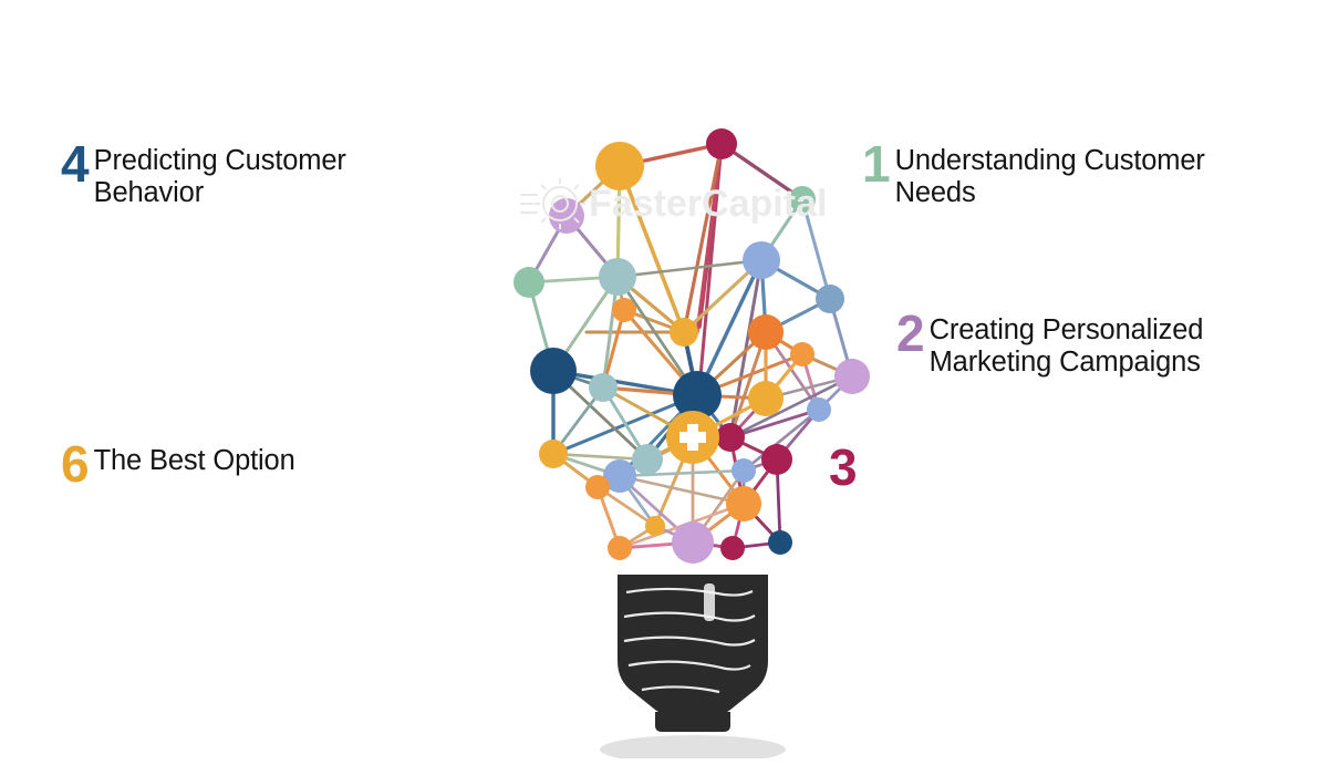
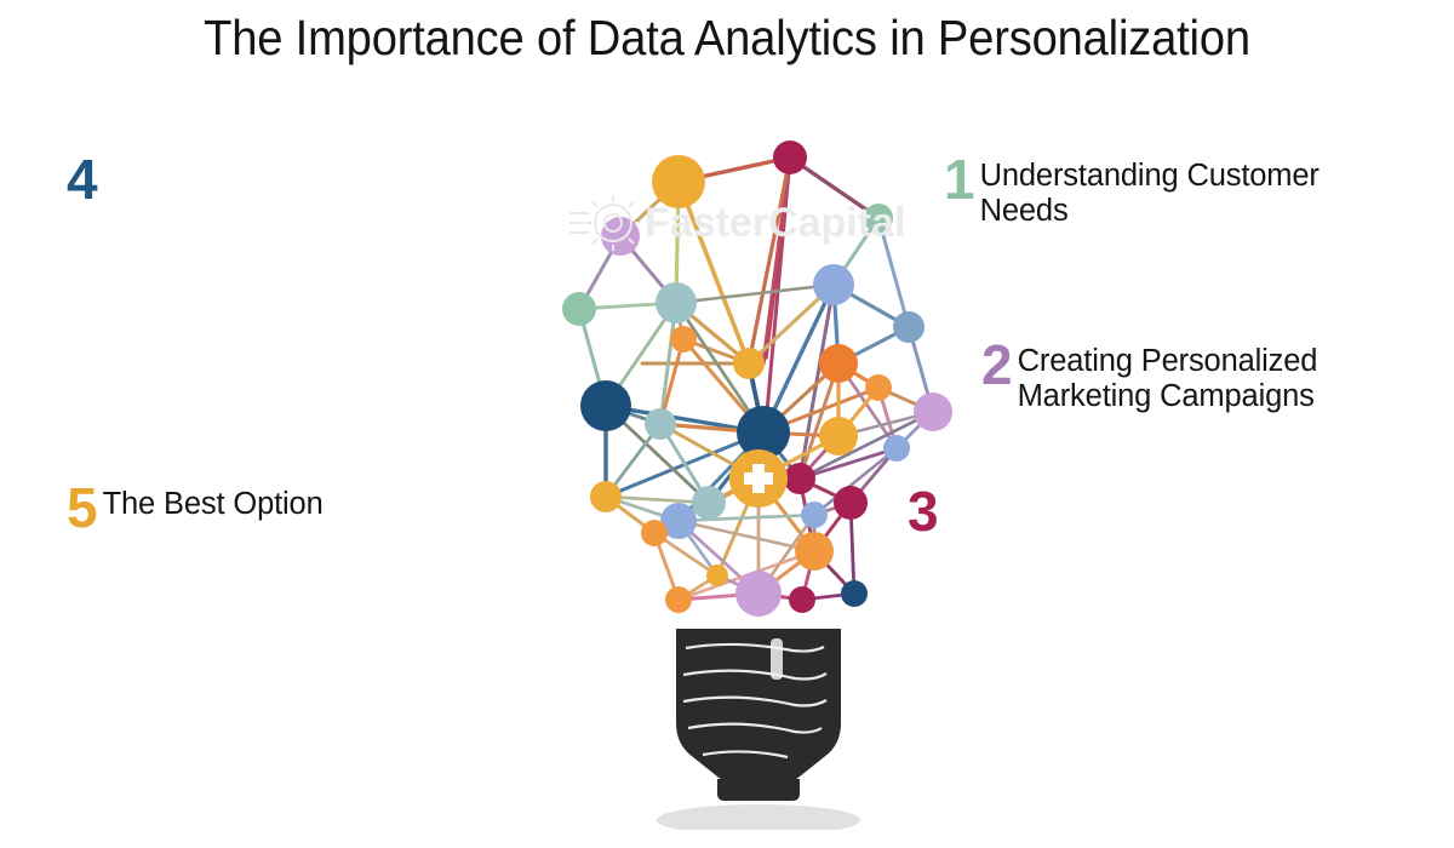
+ The Importance of Data Analytics in Personalization
  FasterCapital
  4
- Predicting Customer
- Behavior
- 6
+ 5
  The Best Option
  1
  Understanding Customer
  Needs
  2
  Creating Personalized
  Marketing Campaigns
  3
